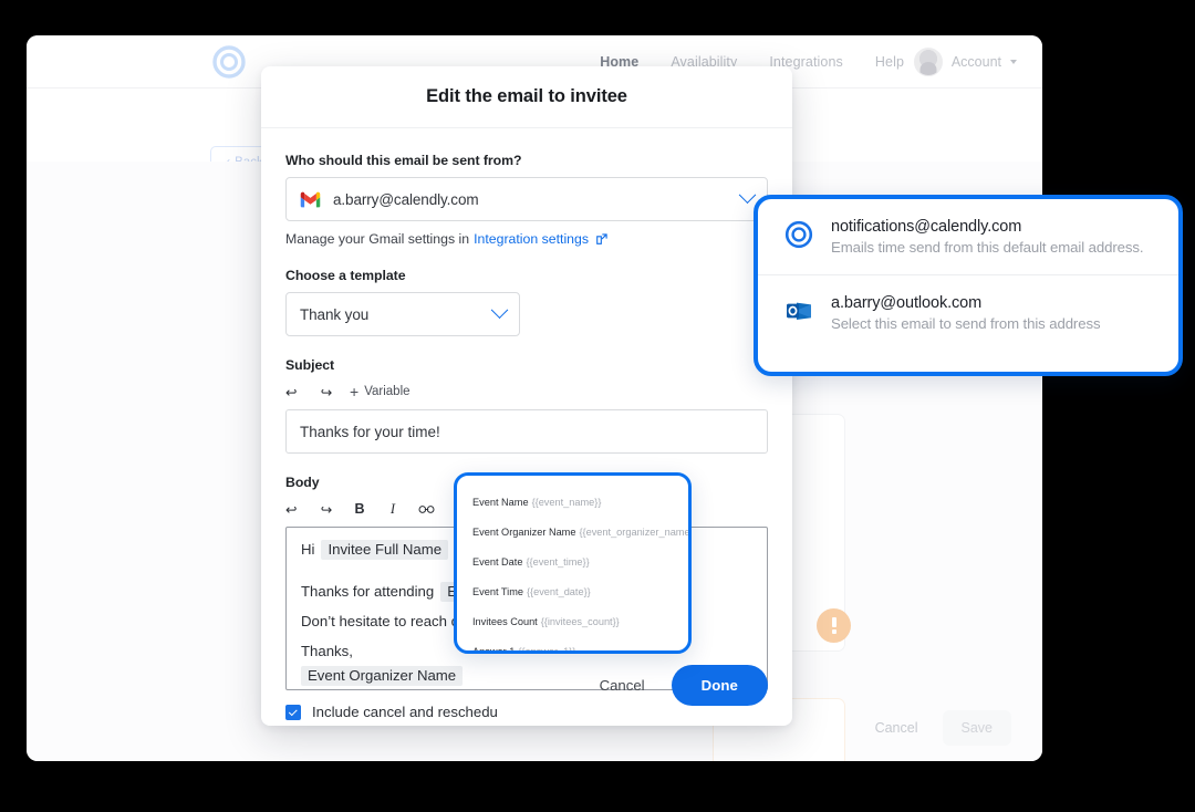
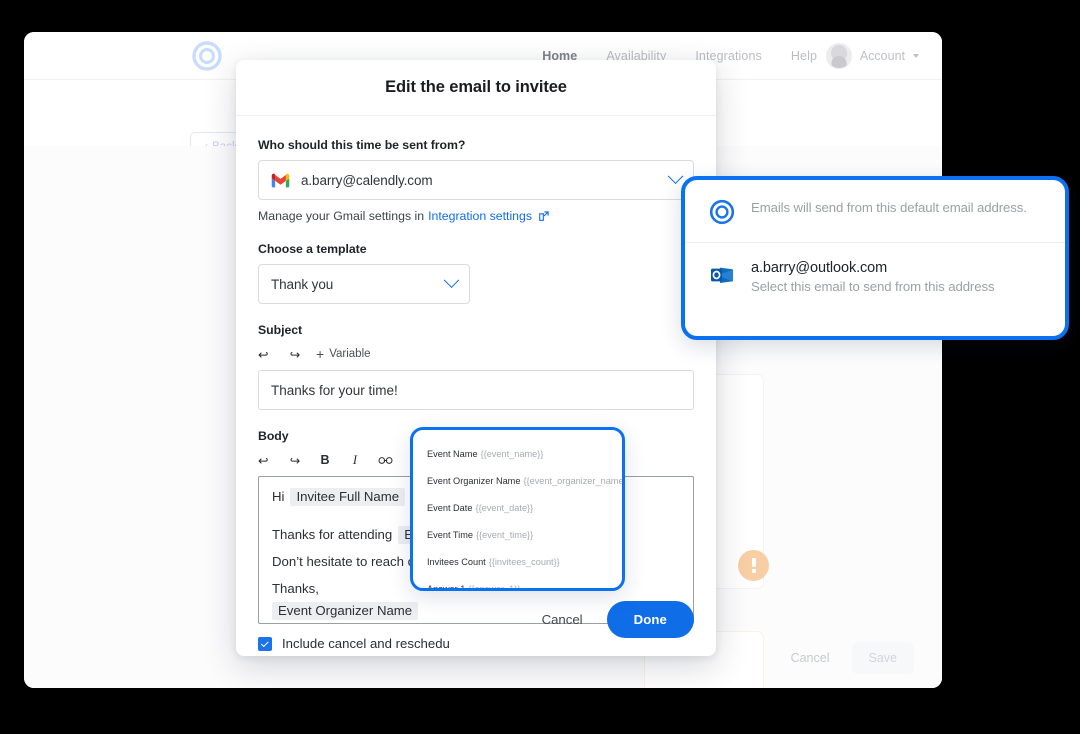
  Home
  Availability
  Integrations
  Help
  Account
  Cancel
  Save
  Edit the email to invitee
- Who should this email be sent from?
+ Who should this time be sent from?
  a.barry@calendly.com
  Manage your Gmail settings in
  Integration settings
  Choose a template
  Thank you
  Subject
  ↩
  ↪
  +
  Variable
  Thanks for your time!
  Body
  ↩
  ↪
  B
  I
  Hi
  Invitee Full Name
  Thanks for attending
  Don’t hesitate to reach
  Thanks,
  Event Organizer Name
  Include cancel and reschedu
  Cancel
  Done
- notifications@calendly.com
- Emails time send from this default email address.
+ Emails will send from this default email address.
  a.barry@outlook.com
  Select this email to send from this address
  Event Name
  {{event_name}}
  Event Organizer Name
  {{event_organizer_name
  Event Date
- {{event_time}}
+ {{event_date}}
  Event Time
- {{event_date}}
+ {{event_time}}
  Invitees Count
  {{invitees_count}}
